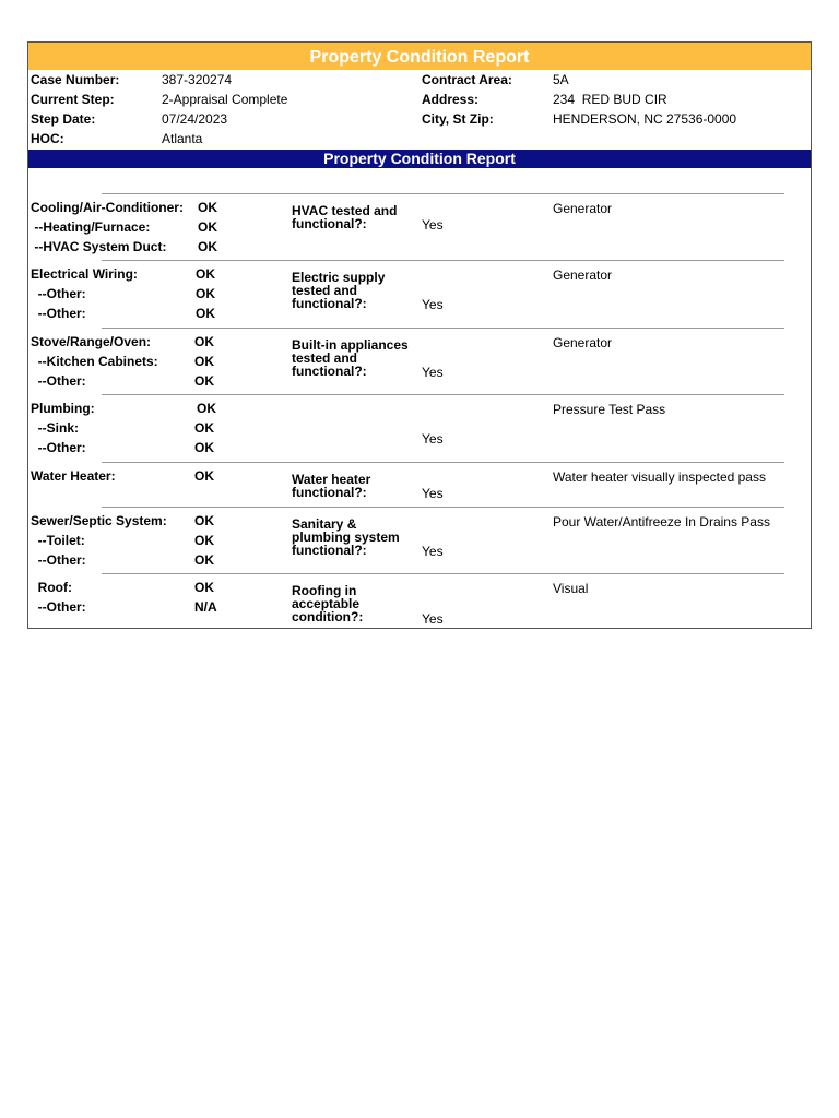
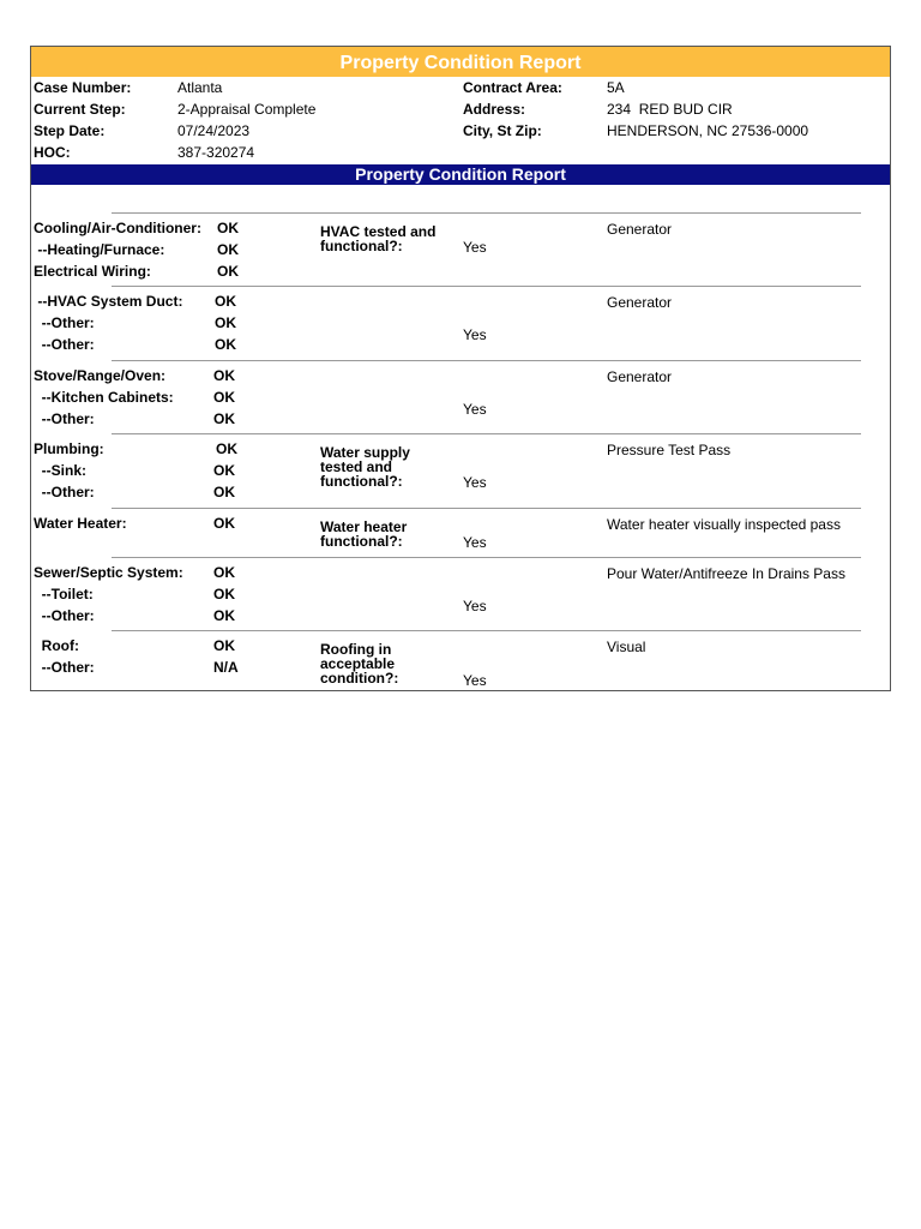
  Property Condition Report
  Case Number:
- 387-320274
+ Atlanta
  Current Step:
  2-Appraisal Complete
  Step Date:
  07/24/2023
  HOC:
- Atlanta
+ 387-320274
  Contract Area:
  5A
  Address:
  234 RED BUD CIR
  City, St Zip:
  HENDERSON, NC 27536-0000
  Property Condition Report
  Cooling/Air-Conditioner:
  OK
  --Heating/Furnace:
  OK
- --HVAC System Duct:
+ Electrical Wiring:
  OK
  HVAC tested and functional?:
  Yes
  Generator
- Electrical Wiring:
+ --HVAC System Duct:
  OK
  --Other:
  OK
  --Other:
  OK
- Electric supply tested and functional?:
  Yes
  Generator
  Stove/Range/Oven:
  OK
  --Kitchen Cabinets:
  OK
  --Other:
  OK
- Built-in appliances tested and functional?:
  Yes
  Generator
  Plumbing:
  OK
  --Sink:
  OK
  --Other:
  OK
+ Water supply tested and functional?:
  Yes
  Pressure Test Pass
  Water Heater:
  OK
  Water heater functional?:
  Yes
  Water heater visually inspected pass
  Sewer/Septic System:
  OK
  --Toilet:
  OK
  --Other:
  OK
- Sanitary & plumbing system functional?:
  Yes
  Pour Water/Antifreeze In Drains Pass
  Roof:
  OK
  --Other:
  N/A
  Roofing in acceptable condition?:
  Yes
  Visual
